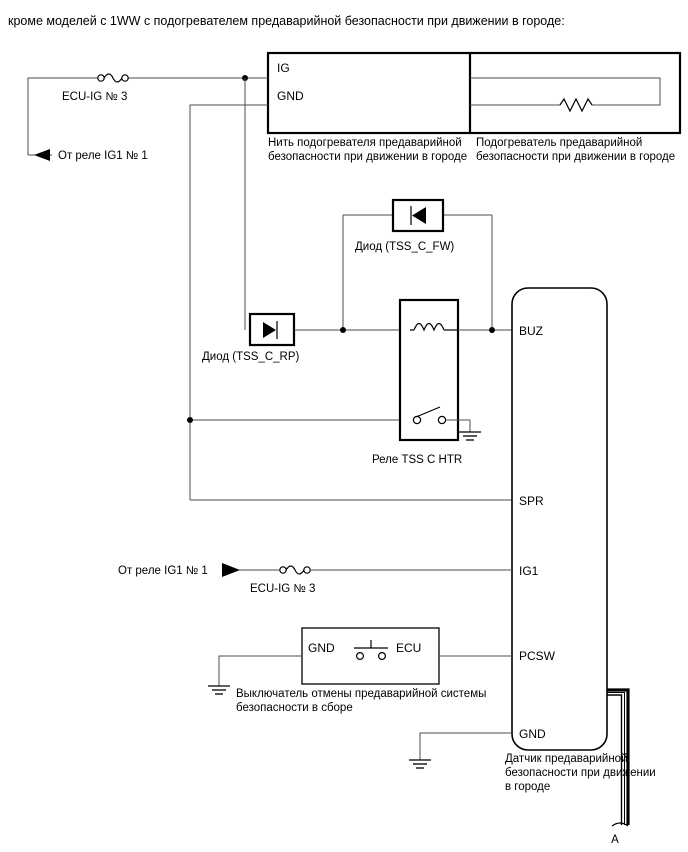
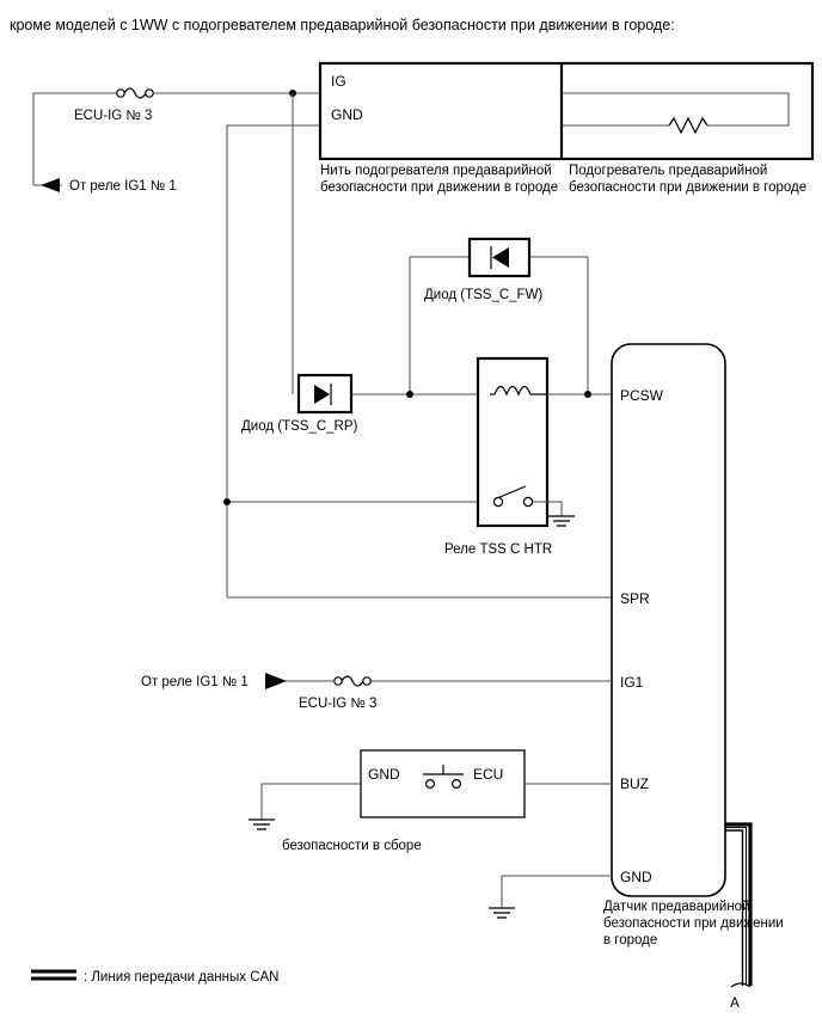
  кроме моделей с 1WW с подогревателем предаварийной безопасности при движении в городе:
  IG
  GND
  Нить подогревателя предаварийной
  безопасности при движении в городе
  Подогреватель предаварийной
  безопасности при движении в городе
  ECU-IG № 3
  От реле IG1 № 1
  Диод (TSS_C_FW)
  Диод (TSS_C_RP)
  Реле TSS C HTR
- BUZ
+ PCSW
  SPR
  IG1
- PCSW
+ BUZ
  GND
  Датчик предаварийно
  безопасности при движении
  в городе
  От реле IG1 № 1
  ECU-IG № 3
  GND
  ECU
- Выключатель отмены предаварийной системы
  безопасности в сборе
  A
+ : Линия передачи данных CAN
